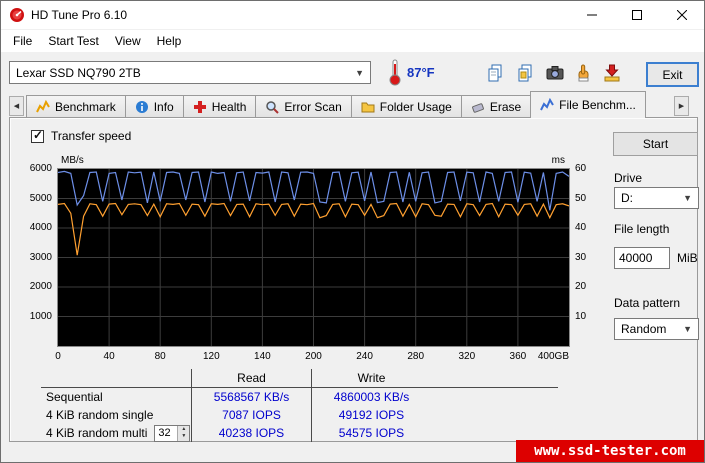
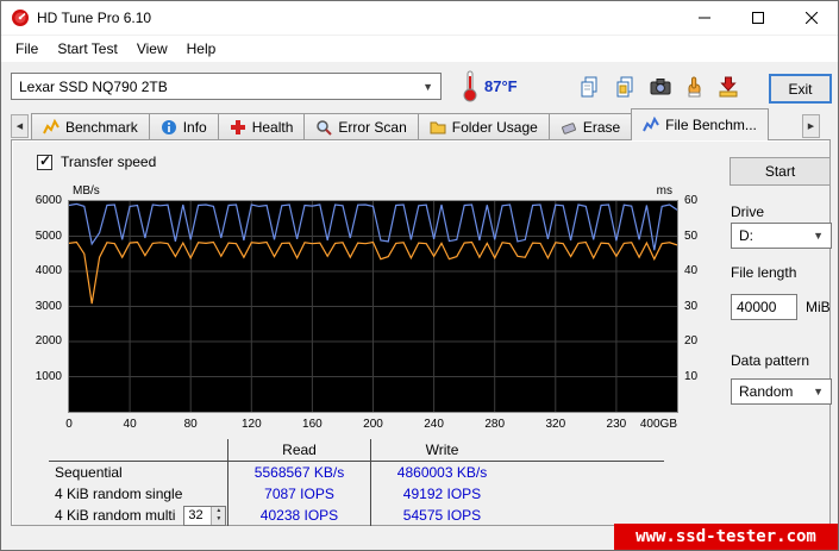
  HD Tune Pro 6.10
  File
  Start Test
  View
  Help
  Lexar SSD NQ790 2TB
  ▼
  87°F
  Exit
  Benchmark
  Info
  Health
  Error Scan
  Folder Usage
  Erase
  File Benchm...
  ✓
  Transfer speed
  Start
  Drive
  D:
  ▼
  File length
  40000
  MiB
  Data pattern
  Random
  ▼
  6000
  5000
  4000
  3000
  2000
  1000
  60
  50
  40
  30
  20
  10
  0
  40
  80
  120
- 140
+ 160
  200
  240
  280
  320
- 360
+ 230
  400GB
  MB/s
  ms
  Read
  Write
  Sequential
  5568567 KB/s
  4860003 KB/s
  4 KiB random single
  7087 IOPS
  49192 IOPS
  4 KiB random multi
  32
  40238 IOPS
  54575 IOPS
  www.ssd-tester.com
